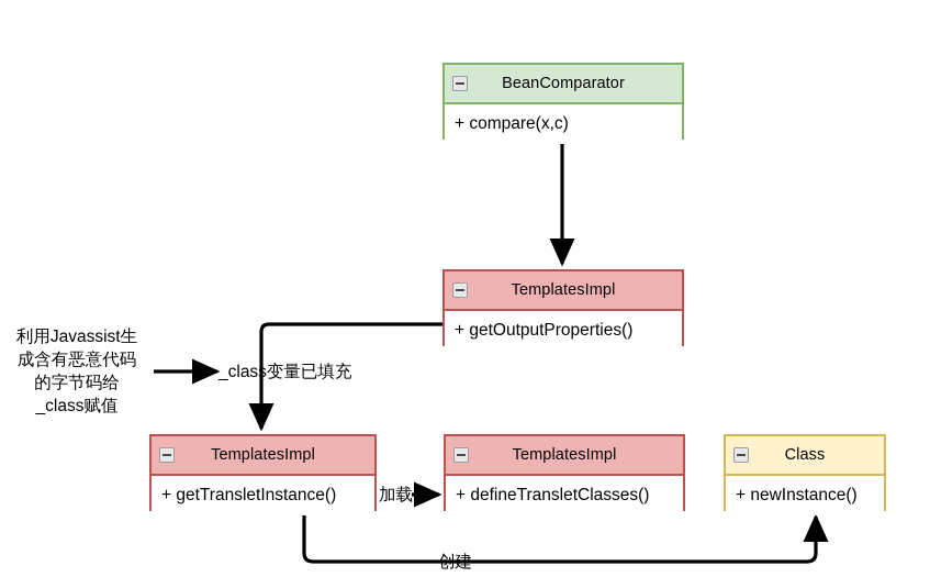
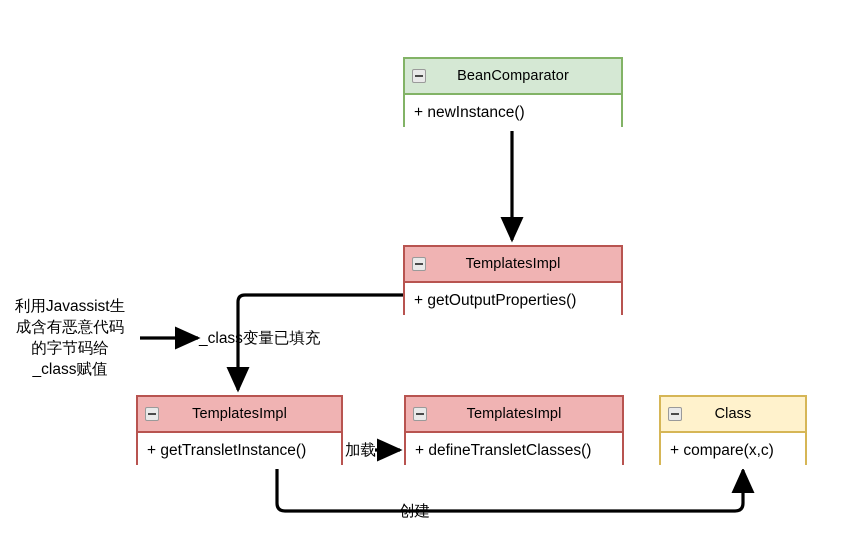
  BeanComparator
- + compare(x,c)
+ + newInstance()
  TemplatesImpl
  + getOutputProperties()
  TemplatesImpl
  + getTransletInstance()
  TemplatesImpl
  + defineTransletClasses()
  Class
- + newInstance()
+ + compare(x,c)
  利用Javassist生
  成含有恶意代码
  的字节码给
  _class赋值
  _class变量已填充
  加载
  创建
